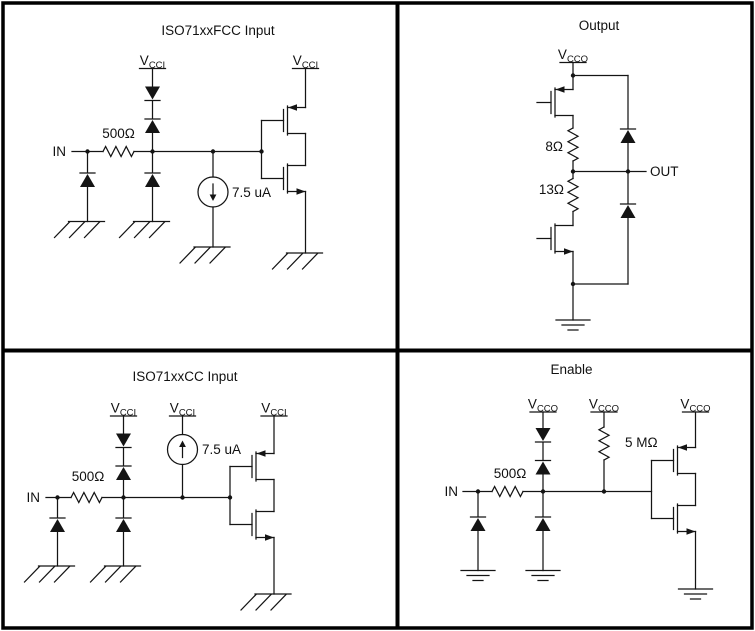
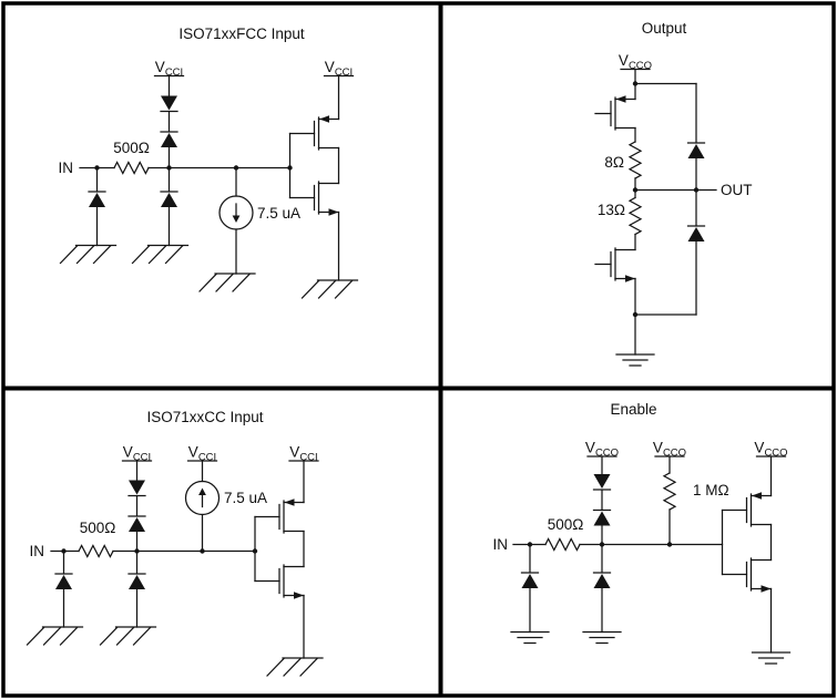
  ISO71xxFCC Input
  IN
  500Ω
  VCCI
  7.5 uA
  VCCI
  Output
  VCCO
  8Ω
  13Ω
  OUT
  ISO71xxCC Input
  IN
  500Ω
  VCCI
  VCCI
  7.5 uA
  VCCI
  Enable
  IN
  500Ω
  VCCO
  VCCO
- 5 MΩ
+ 1 MΩ
  VCCO
